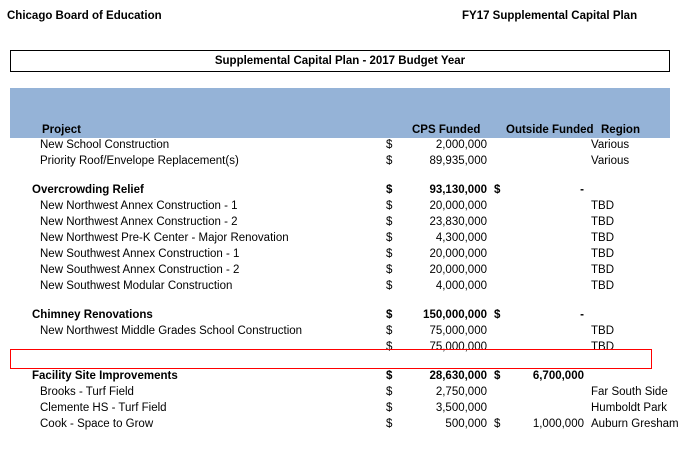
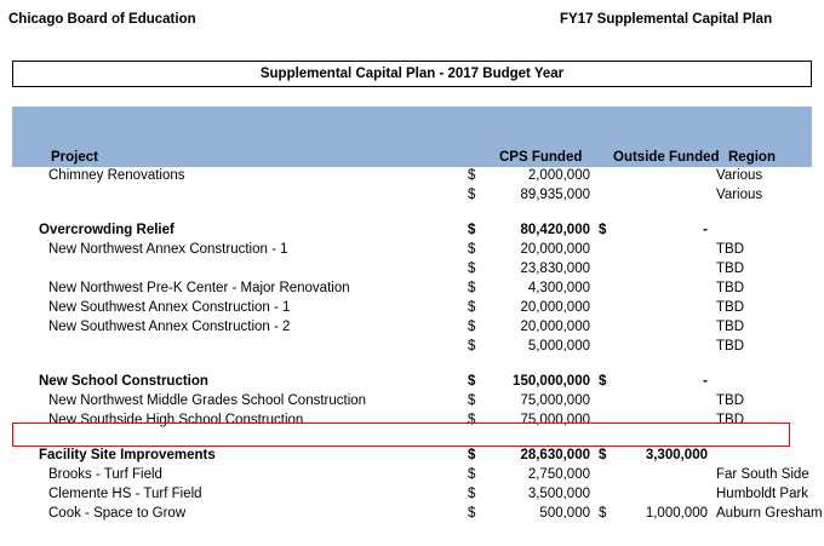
  Chicago Board of Education
  FY17 Supplemental Capital Plan
  Supplemental Capital Plan - 2017 Budget Year
  Project
  CPS Funded
  Outside Funded
  Region
- New School Construction
+ Chimney Renovations
  $
  2,000,000
  Various
- Priority Roof/Envelope Replacement(s)
  $
  89,935,000
  Various
  Overcrowding Relief
  $
- 93,130,000
+ 80,420,000
  $
  -
  New Northwest Annex Construction - 1
  $
  20,000,000
  TBD
- New Northwest Annex Construction - 2
  $
  23,830,000
  TBD
  New Northwest Pre-K Center - Major Renovation
  $
  4,300,000
  TBD
  New Southwest Annex Construction - 1
  $
  20,000,000
  TBD
  New Southwest Annex Construction - 2
  $
  20,000,000
  TBD
- New Southwest Modular Construction
  $
- 4,000,000
+ 5,000,000
  TBD
- Chimney Renovations
+ New School Construction
  $
  150,000,000
  $
  -
  New Northwest Middle Grades School Construction
  $
  75,000,000
  TBD
+ New Southside High School Construction
  $
  75,000,000
  TBD
  Facility Site Improvements
  $
  28,630,000
  $
- 6,700,000
+ 3,300,000
  Brooks - Turf Field
  $
  2,750,000
  Far South Side
  Clemente HS - Turf Field
  $
  3,500,000
  Humboldt Park
  Cook - Space to Grow
  $
  500,000
  $
  1,000,000
  Auburn Gresham
